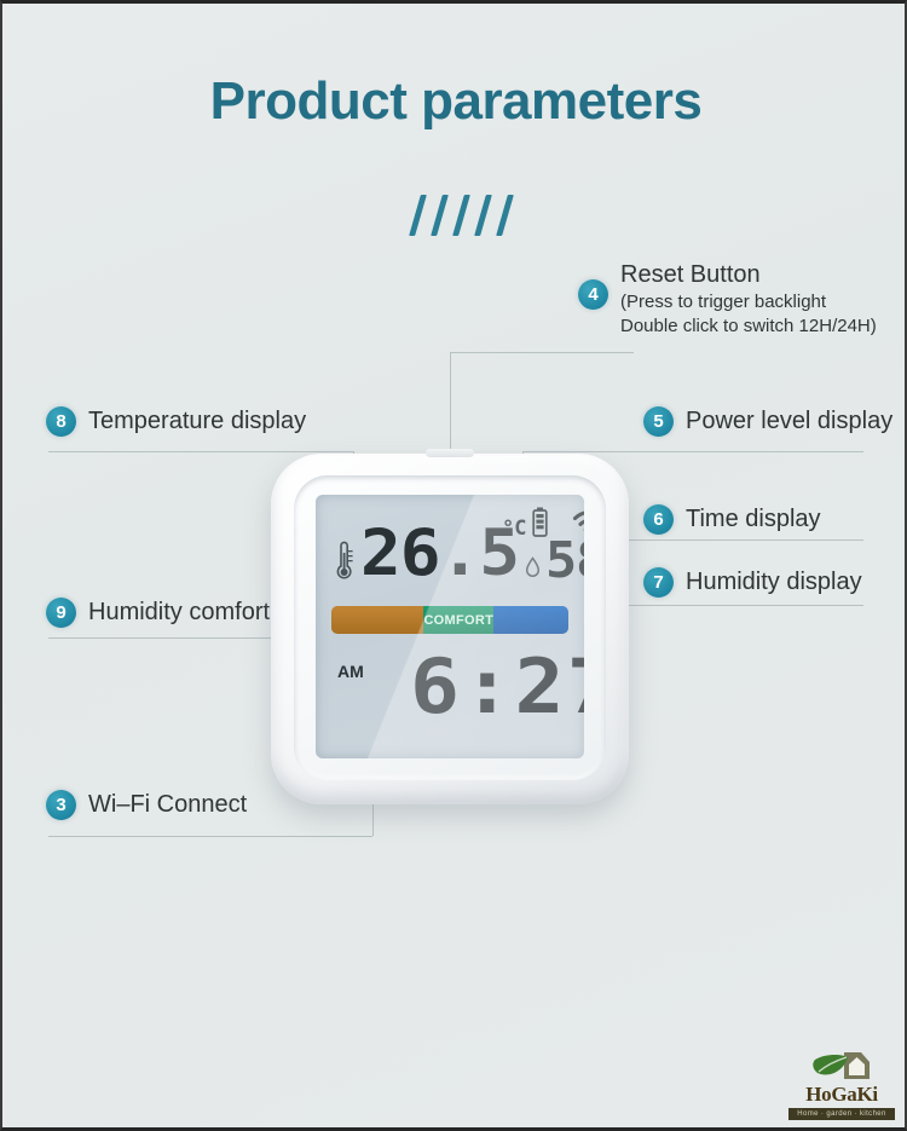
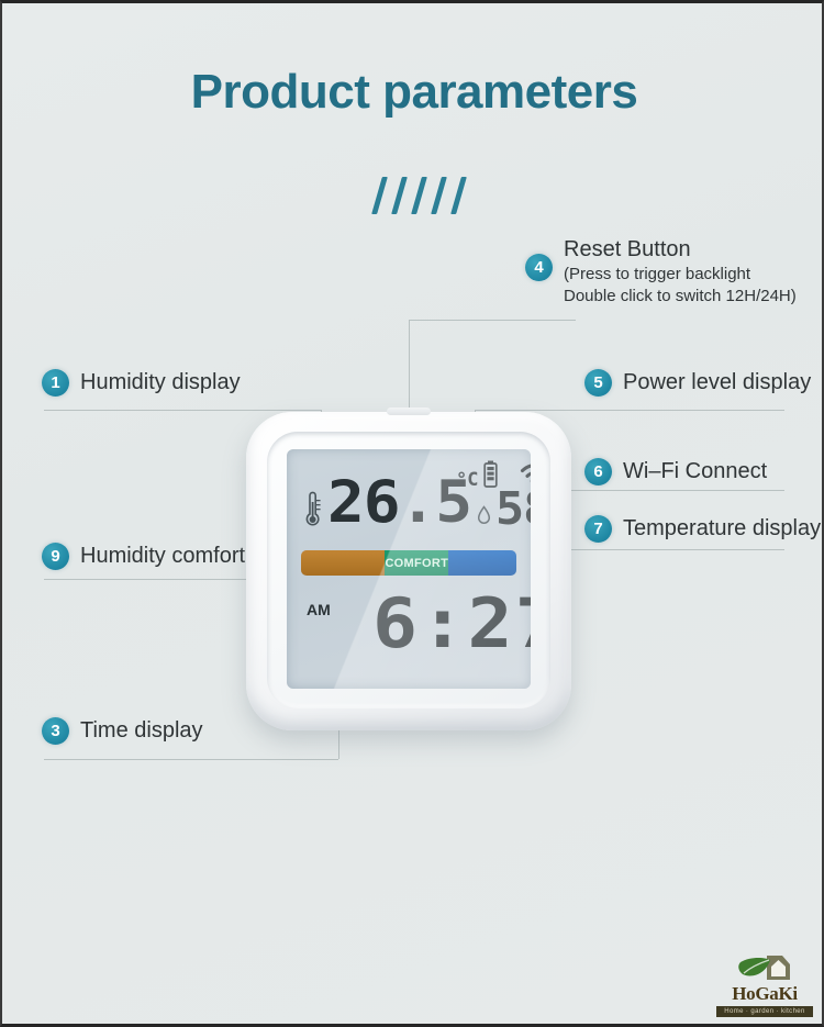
  Product parameters
  4
  Reset Button
  (Press to trigger backlight
  Double click to switch 12H/24H)
- 8
+ 1
- Temperature display
+ Humidity display
  9
  Humidity comfort
  3
- Wi–Fi Connect
+ Time display
  5
  Power level display
  6
- Time display
+ Wi–Fi Connect
  7
- Humidity display
+ Temperature display
  HoGaKi
